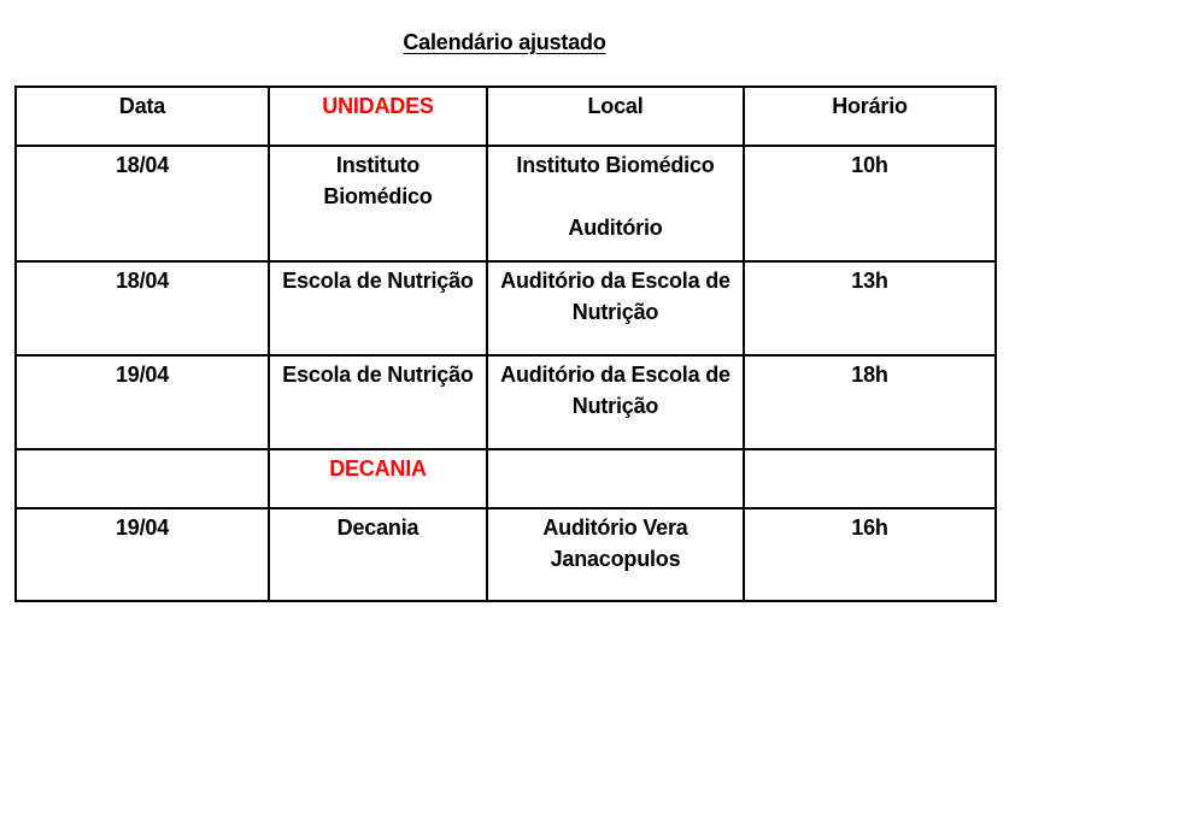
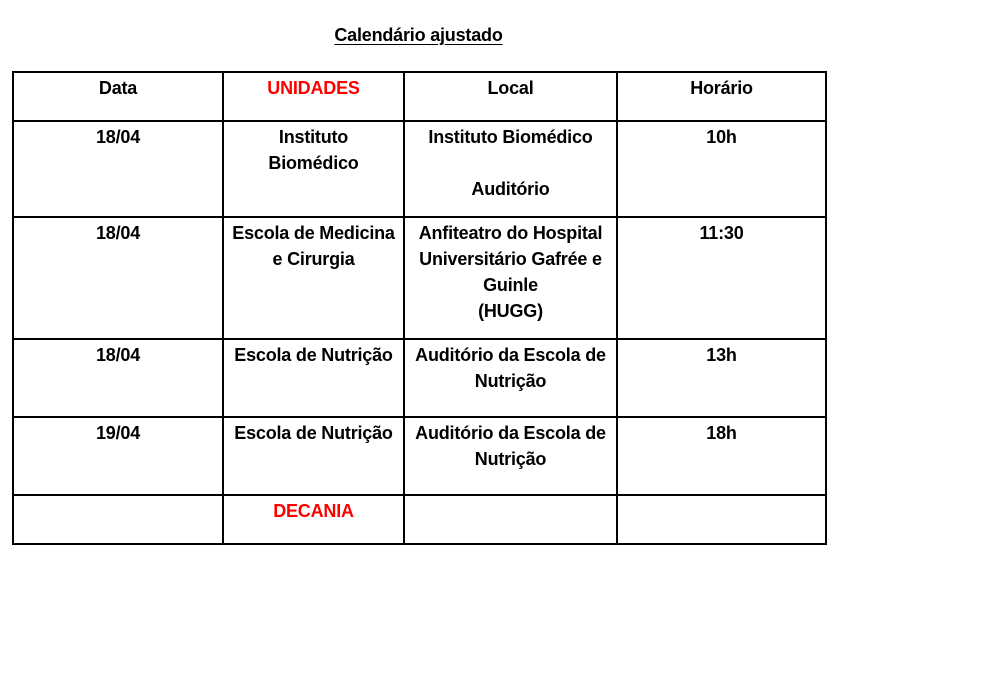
  Calendário ajustado
  Data	UNIDADES	Local	Horário
  18/04	Instituto Biomédico	Instituto Biomédico Auditório	10h
+ 18/04	Escola de Medicina e Cirurgia	Anfiteatro do Hospital Universitário Gafrée e Guinle (HUGG)	11:30
  18/04	Escola de Nutrição	Auditório da Escola de Nutrição	13h
  19/04	Escola de Nutrição	Auditório da Escola de Nutrição	18h
  	DECANIA
- 19/04	Decania	Auditório Vera Janacopulos	16h
